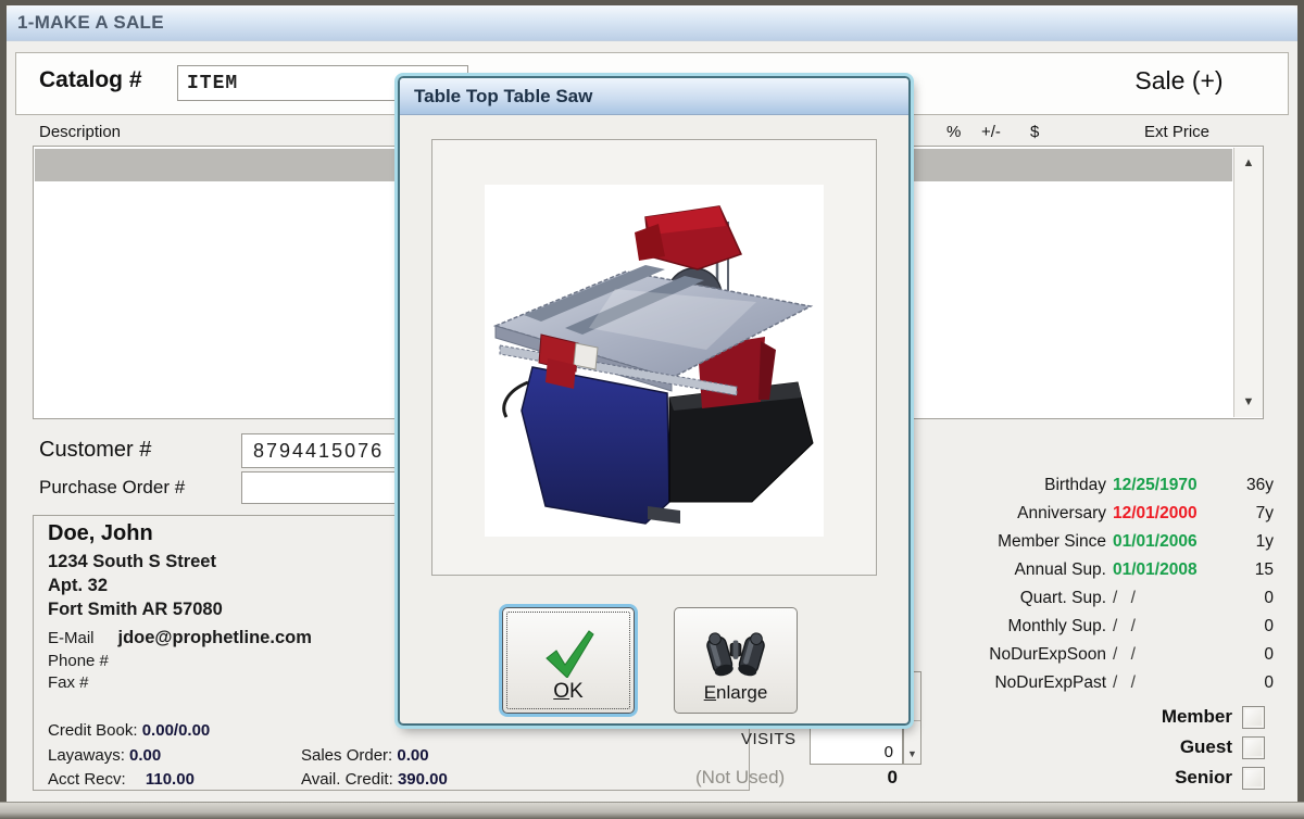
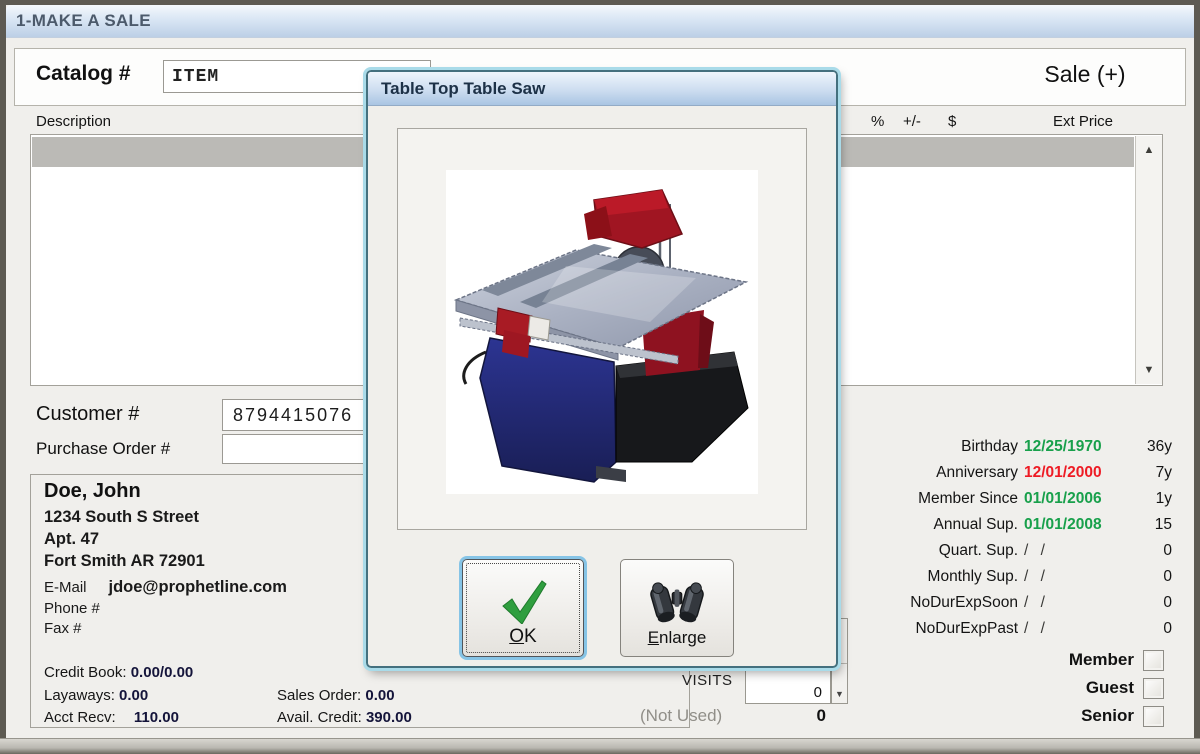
  1-MAKE A SALE
  Catalog #
  ITEM
  Sale (+)
  Description
  %
  +/-
  $
  Ext Price
  ▲
  ▼
  Customer #
  8794415076
  Purchase Order #
  Doe, John
  1234 South S Street
- Apt. 32
+ Apt. 47
- Fort Smith AR 57080
+ Fort Smith AR 72901
  E-Mail jdoe@prophetline.com
  Phone #
  Fax #
  Credit Book: 0.00/0.00
  Layaways: 0.00
  Acct Recv: 110.00
  Sales Order: 0.00
  Avail. Credit: 390.00
  VISITS
  0
  ▼
  (Not Used)
  0
  Birthday
  12/25/1970
  36y
  Anniversary
  12/01/2000
  7y
  Member Since
  01/01/2006
  1y
  Annual Sup.
  01/01/2008
  15
  Quart. Sup.
  / /
  0
  Monthly Sup.
  / /
  0
  NoDurExpSoon
  / /
  0
  NoDurExpPast
  / /
  0
  Member
  Guest
  Senior
  Table Top Table Saw
  OK
  Enlarge
